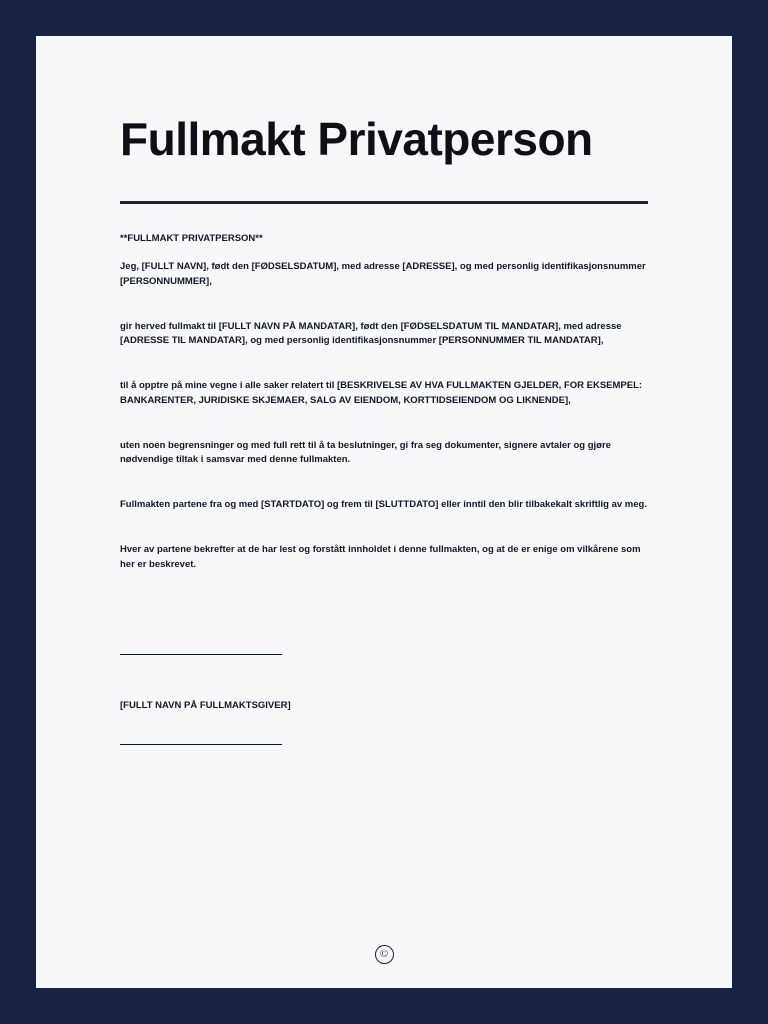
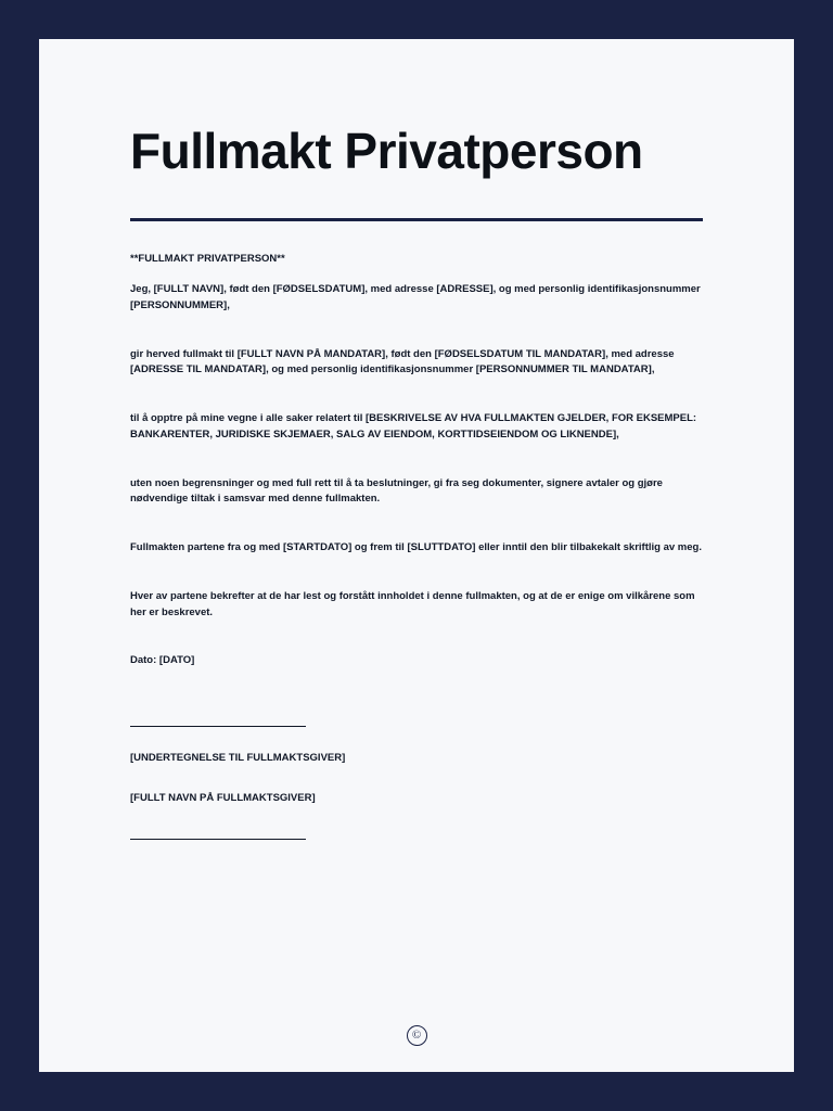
  Fullmakt Privatperson
  **FULLMAKT PRIVATPERSON**
  Jeg, [FULLT NAVN], født den [FØDSELSDATUM], med adresse [ADRESSE], og med personlig identifikasjonsnummer [PERSONNUMMER],
  gir herved fullmakt til [FULLT NAVN PÅ MANDATAR], født den [FØDSELSDATUM TIL MANDATAR], med adresse [ADRESSE TIL MANDATAR], og med personlig identifikasjonsnummer [PERSONNUMMER TIL MANDATAR],
  til å opptre på mine vegne i alle saker relatert til [BESKRIVELSE AV HVA FULLMAKTEN GJELDER, FOR EKSEMPEL: BANKARENTER, JURIDISKE SKJEMAER, SALG AV EIENDOM, KORTTIDSEIENDOM OG LIKNENDE],
  uten noen begrensninger og med full rett til å ta beslutninger, gi fra seg dokumenter, signere avtaler og gjøre nødvendige tiltak i samsvar med denne fullmakten.
  Fullmakten partene fra og med [STARTDATO] og frem til [SLUTTDATO] eller inntil den blir tilbakekalt skriftlig av meg.
  Hver av partene bekrefter at de har lest og forstått innholdet i denne fullmakten, og at de er enige om vilkårene som her er beskrevet.
+ Dato: [DATO]
+ [UNDERTEGNELSE TIL FULLMAKTSGIVER]
  [FULLT NAVN PÅ FULLMAKTSGIVER]
  ©
